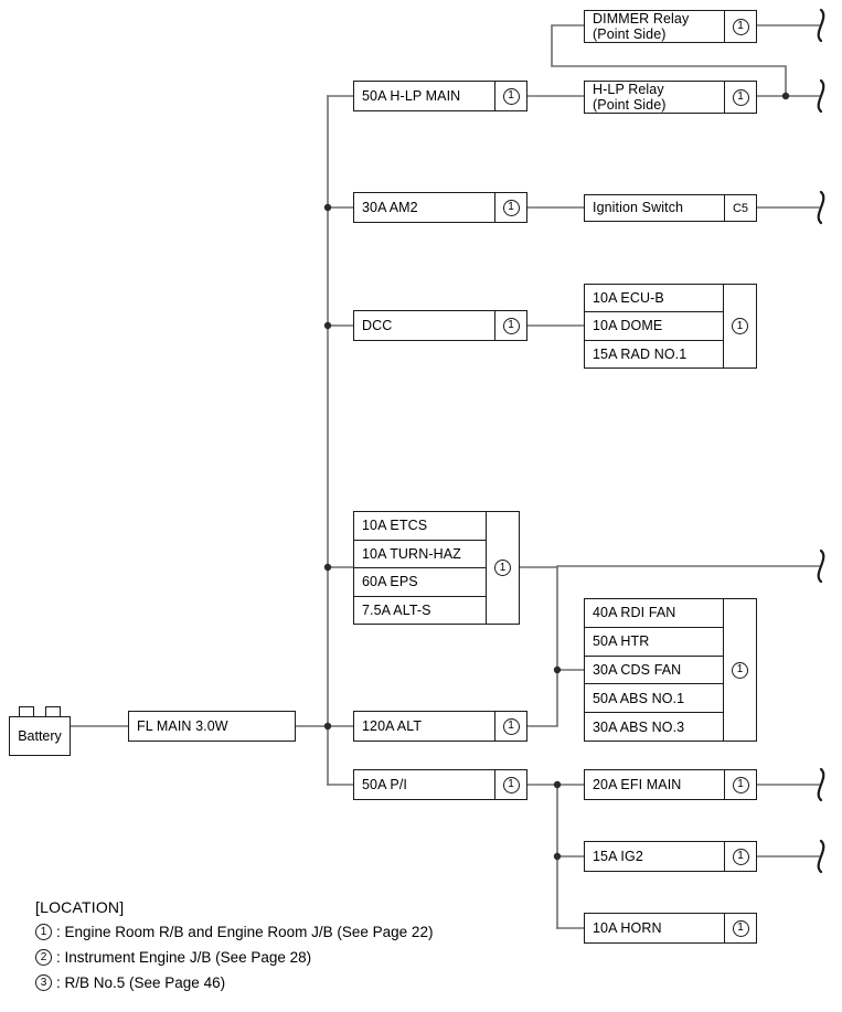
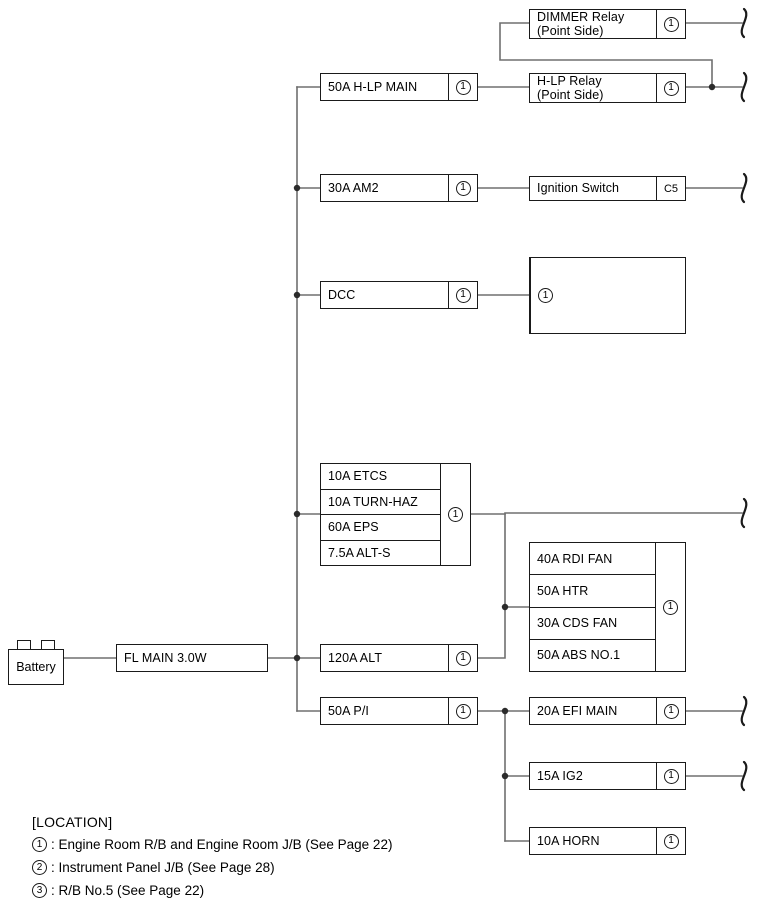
  Battery
  FL MAIN 3.0W
  50A H-LP MAIN
  1
  30A AM2
  1
  DCC
  1
  120A ALT
  1
  50A P/I
  1
  DIMMER Relay
  (Point Side)
  1
  H-LP Relay
  (Point Side)
  1
  Ignition Switch
  C5
- 10A ECU-B
- 10A DOME
- 15A RAD NO.1
  1
  10A ETCS
  10A TURN-HAZ
  60A EPS
  7.5A ALT-S
  1
  40A RDI FAN
  50A HTR
  30A CDS FAN
  50A ABS NO.1
- 30A ABS NO.3
  1
  20A EFI MAIN
  1
  15A IG2
  1
  10A HORN
  1
  [LOCATION]
  1
  : Engine Room R/B and Engine Room J/B (See Page 22)
  2
- : Instrument Engine J/B (See Page 28)
+ : Instrument Panel J/B (See Page 28)
  3
- : R/B No.5 (See Page 46)
+ : R/B No.5 (See Page 22)
